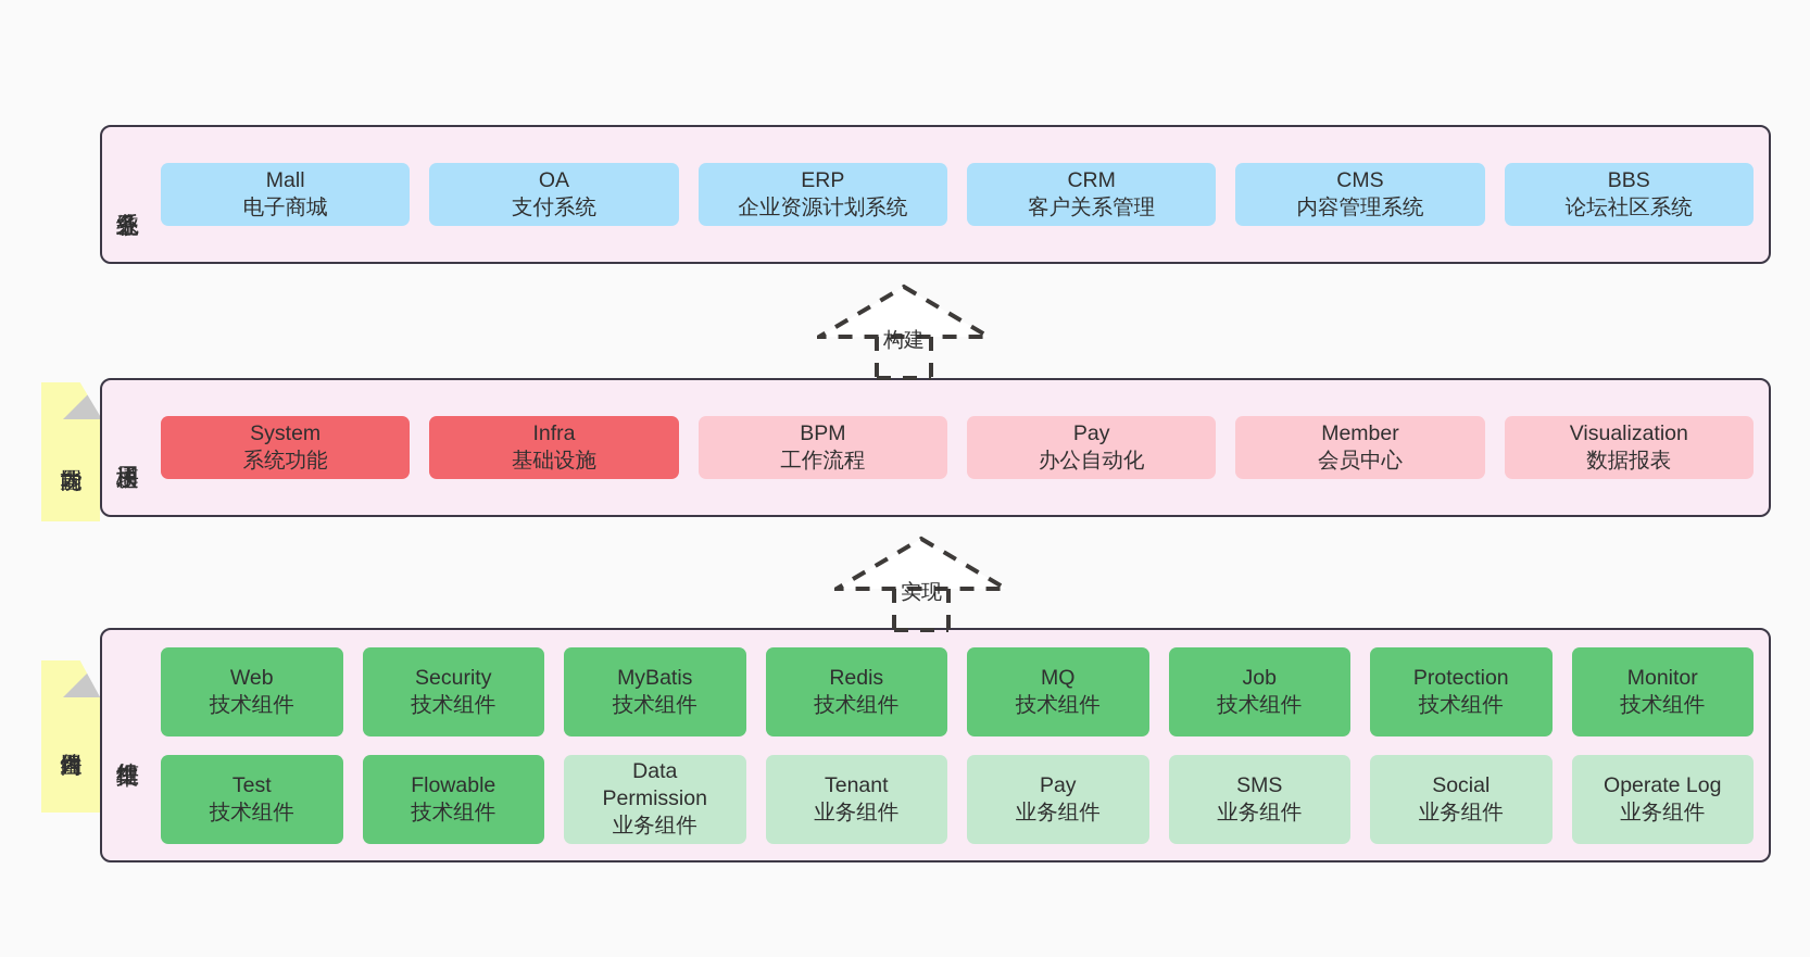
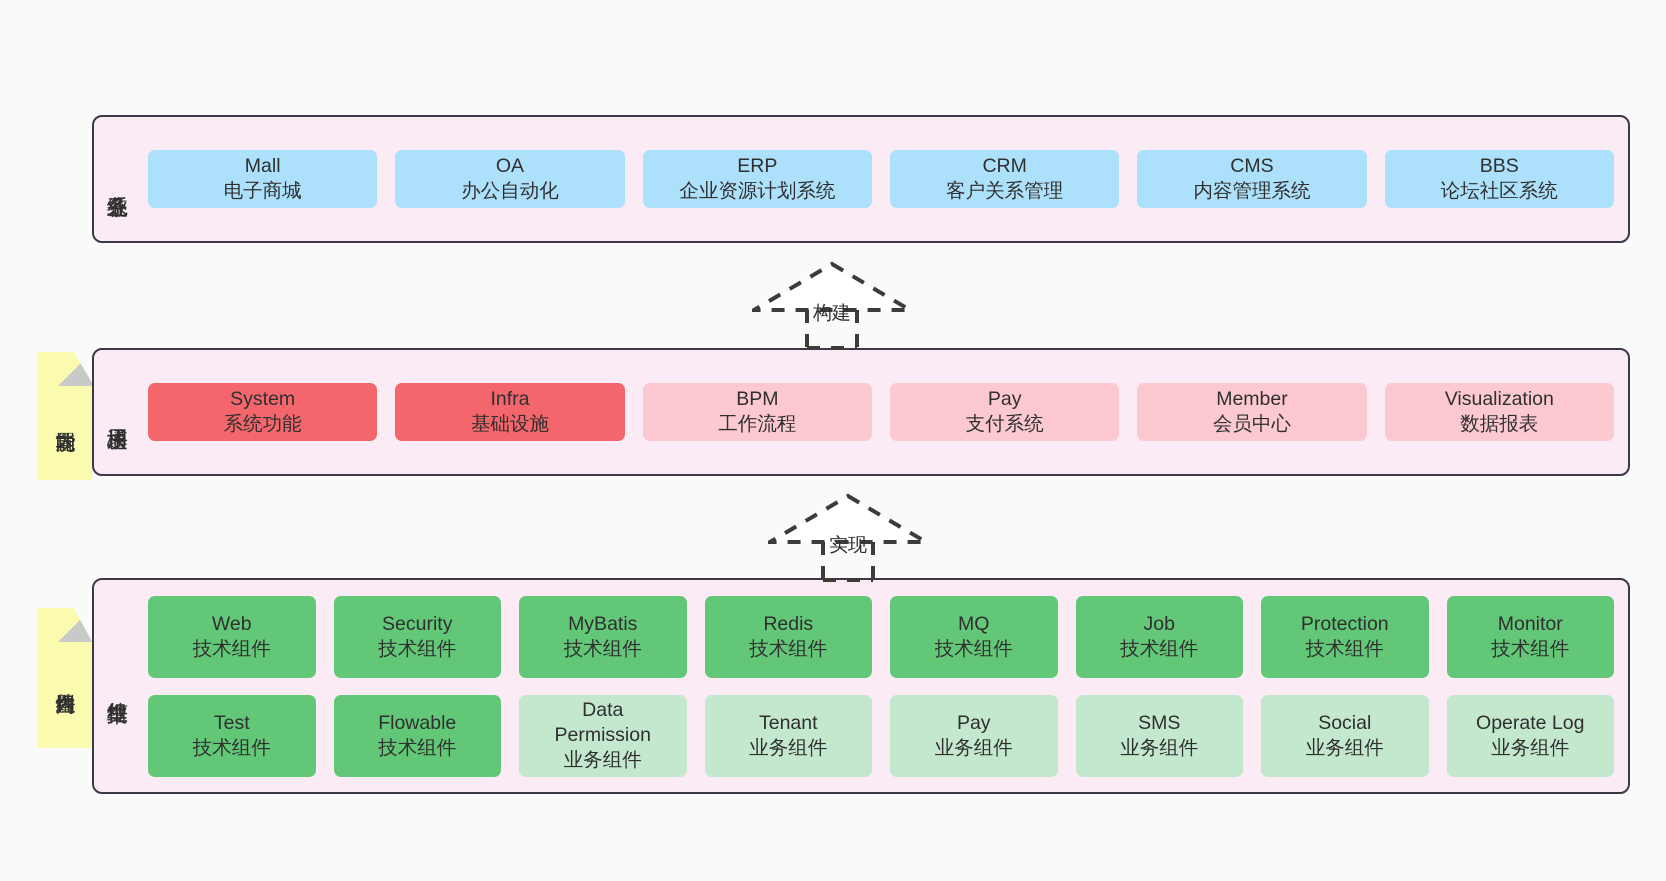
  Mall
  电子商城
  OA
- 支付系统
+ 办公自动化
  ERP
  企业资源计划系统
  CRM
  客户关系管理
  CMS
  内容管理系统
  BBS
  论坛社区系统
  构建
  System
  系统功能
  Infra
  基础设施
  BPM
  工作流程
  Pay
- 办公自动化
+ 支付系统
  Member
  会员中心
  Visualization
  数据报表
  实现
  Web
  技术组件
  Security
  技术组件
  MyBatis
  技术组件
  Redis
  技术组件
  MQ
  技术组件
  Job
  技术组件
  Protection
  技术组件
  Monitor
  技术组件
  Test
  技术组件
  Flowable
  技术组件
  Data Permission
  业务组件
  Tenant
  业务组件
  Pay
  业务组件
  SMS
  业务组件
  Social
  业务组件
  Operate Log
  业务组件
